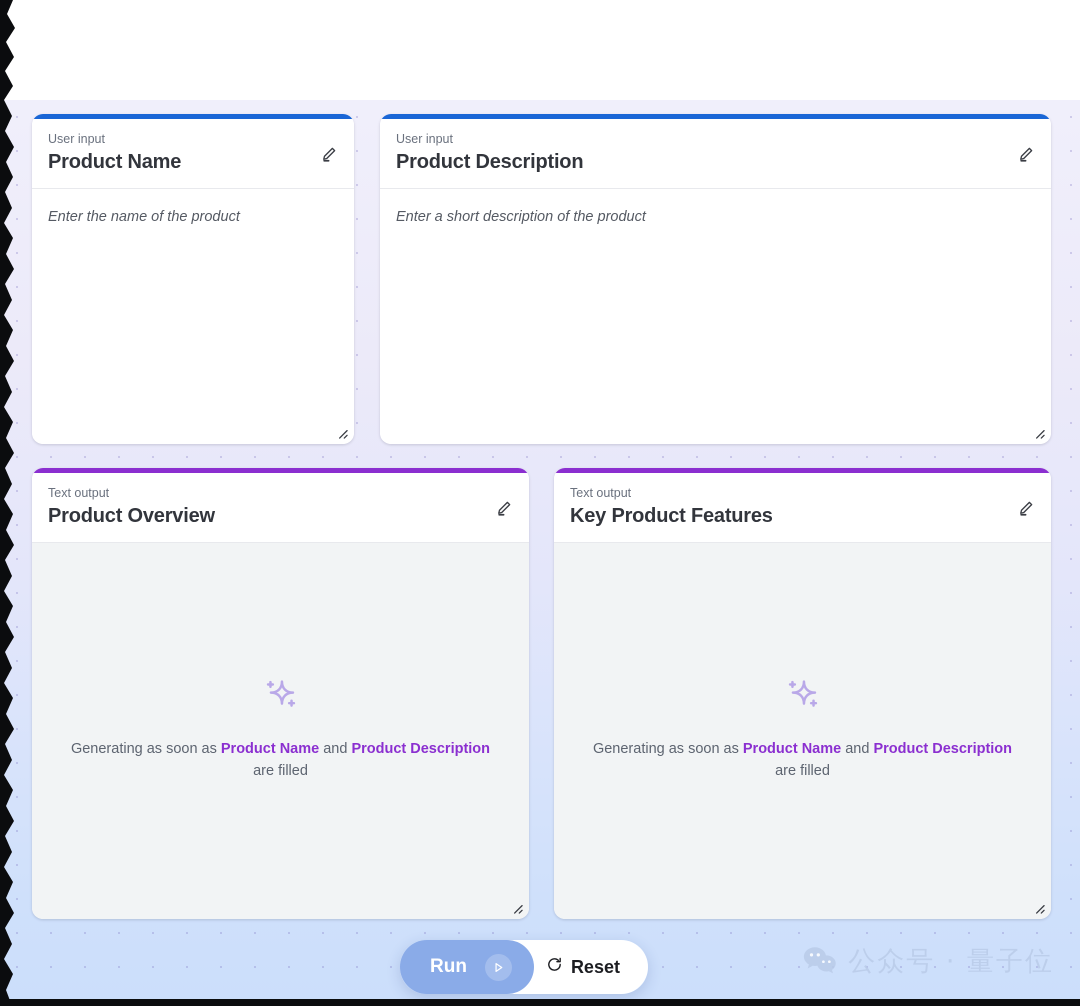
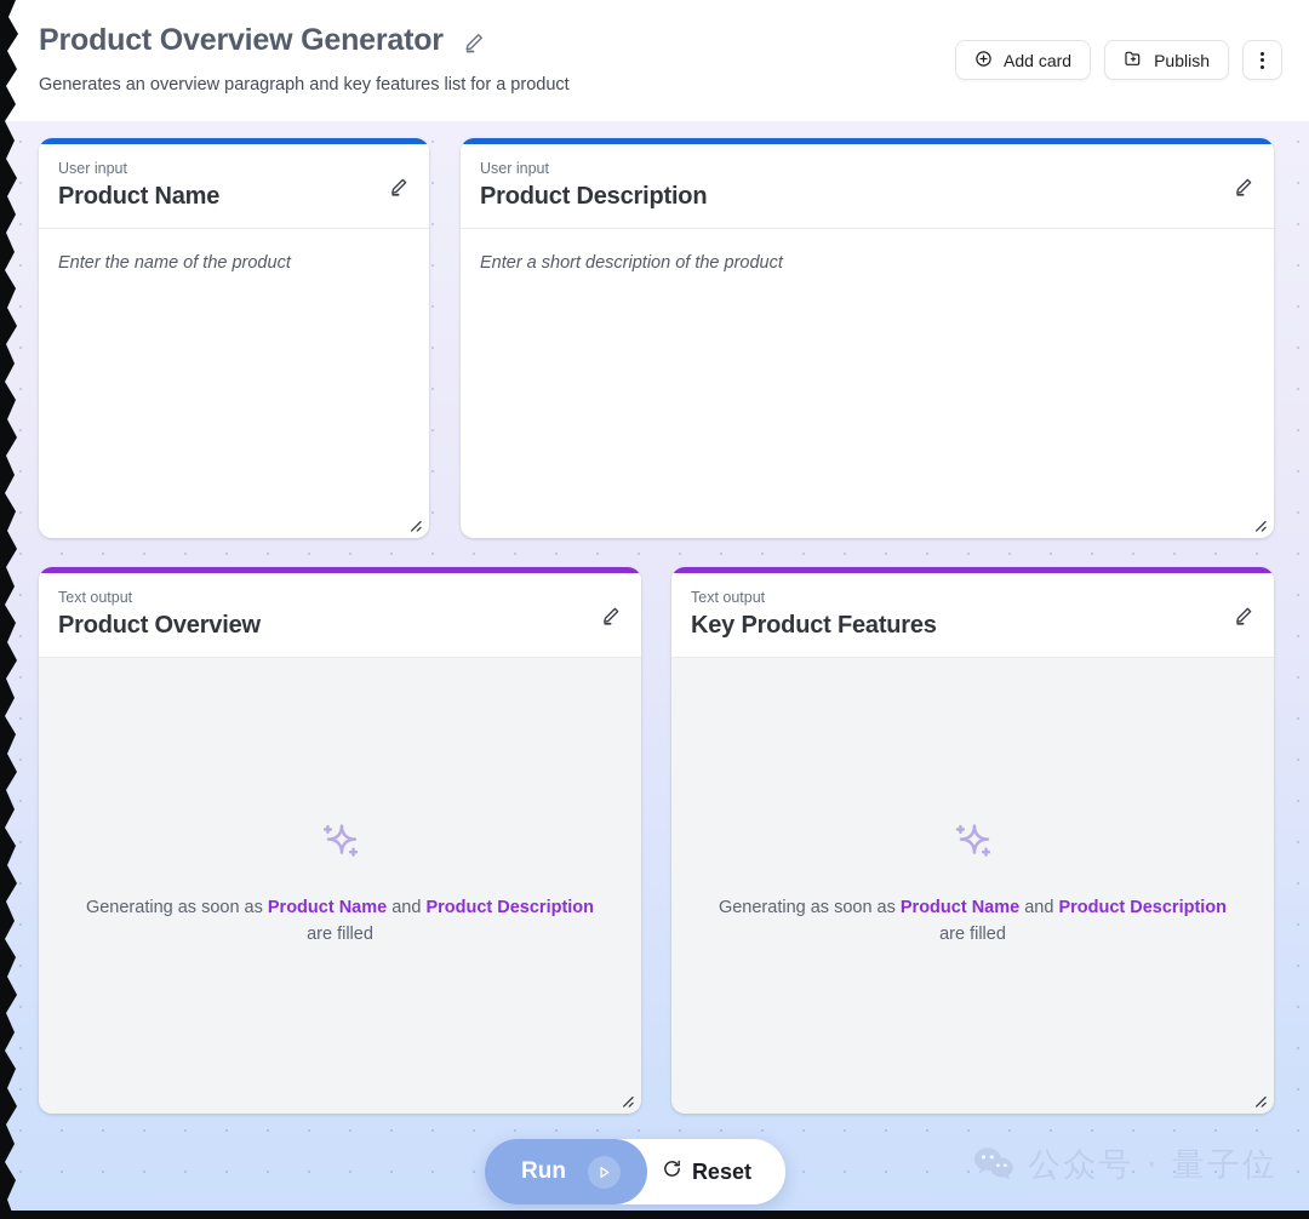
+ Product Overview Generator
+ Generates an overview paragraph and key features list for a product
+ Add card
+ Publish
  User input
  Product Name
  Enter the name of the product
  User input
  Product Description
  Enter a short description of the product
  Text output
  Product Overview
  Generating as soon as Product Name and Product Description are filled
  Text output
  Key Product Features
  Generating as soon as Product Name and Product Description are filled
  Run
  Reset
  公众号 · 量子位
